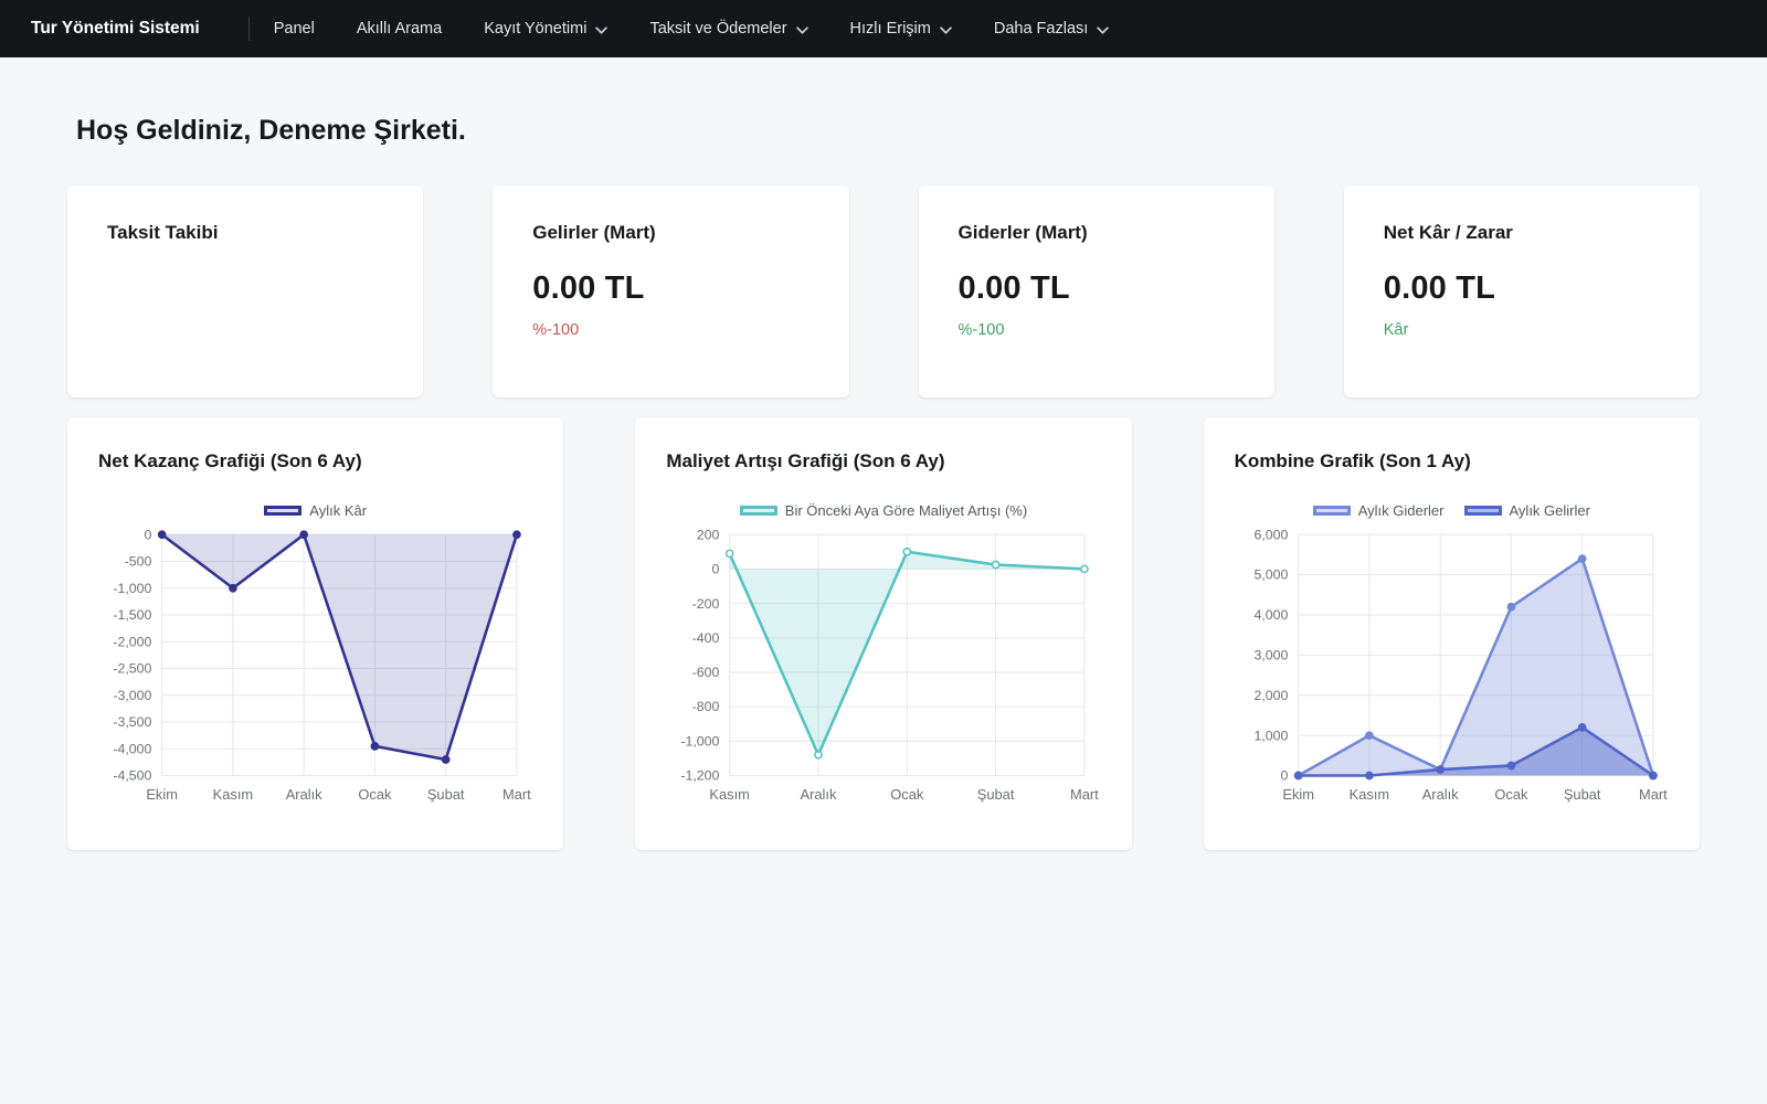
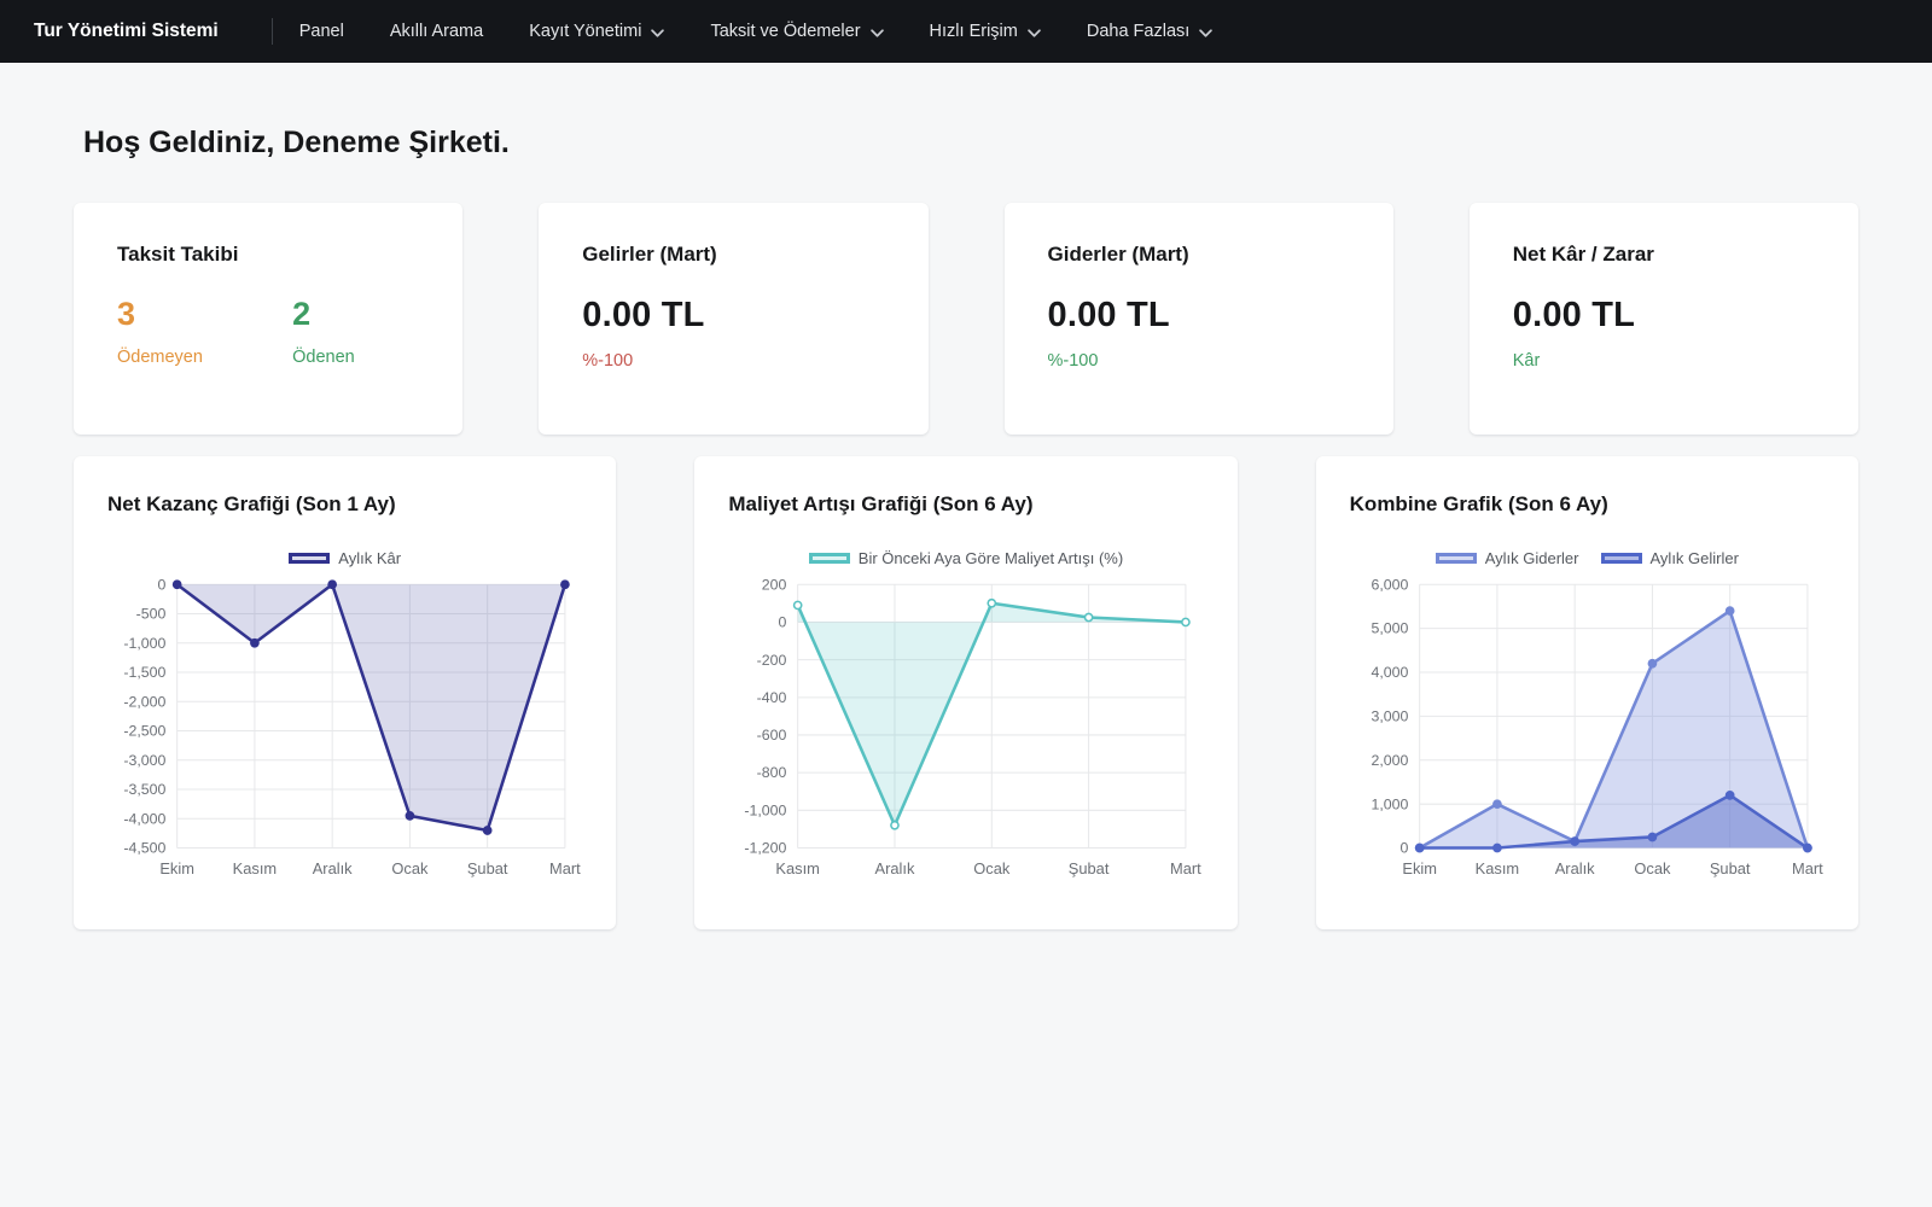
  Tur Yönetimi Sistemi
  Panel
  Akıllı Arama
  Kayıt Yönetimi
  Taksit ve Ödemeler
  Hızlı Erişim
  Daha Fazlası
  Hoş Geldiniz, Deneme Şirketi.
  Taksit Takibi
+ 3
+ Ödemeyen
+ 2
+ Ödenen
  Gelirler (Mart)
  0.00 TL
  %-100
  Giderler (Mart)
  0.00 TL
  %-100
  Net Kâr / Zarar
  0.00 TL
  Kâr
- Net Kazanç Grafiği (Son 6 Ay)
+ Net Kazanç Grafiği (Son 1 Ay)
  Aylık Kâr
  -4,500
  -4,000
  -3,500
  -3,000
  -2,500
  -2,000
  -1,500
  -1,000
  -500
  0
  Ekim
  Kasım
  Aralık
  Ocak
  Şubat
  Mart
  Maliyet Artışı Grafiği (Son 6 Ay)
  Bir Önceki Aya Göre Maliyet Artışı (%)
  -1,200
  -1,000
  -800
  -600
  -400
  -200
  0
  200
  Kasım
  Aralık
  Ocak
  Şubat
  Mart
- Kombine Grafik (Son 1 Ay)
+ Kombine Grafik (Son 6 Ay)
  Aylık Giderler
  Aylık Gelirler
  0
  1,000
  2,000
  3,000
  4,000
  5,000
  6,000
  Ekim
  Kasım
  Aralık
  Ocak
  Şubat
  Mart
